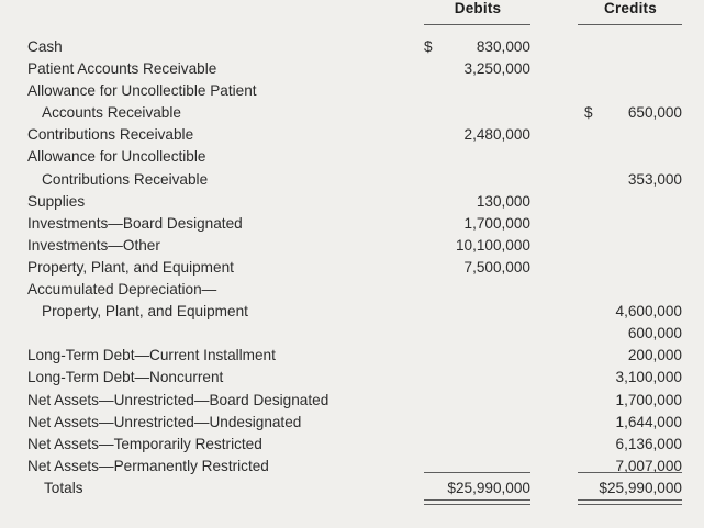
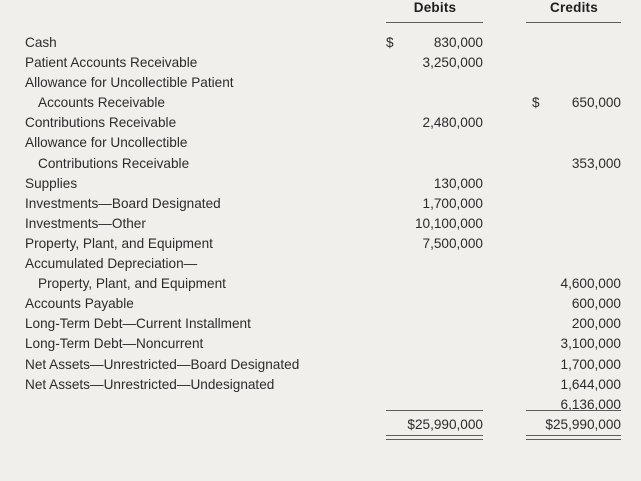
  Debits
  Credits
  Cash
  $
  830,000
  Patient Accounts Receivable
  3,250,000
  Allowance for Uncollectible Patient
  Accounts Receivable
  $
  650,000
  Contributions Receivable
  2,480,000
  Allowance for Uncollectible
  Contributions Receivable
  353,000
  Supplies
  130,000
  Investments—Board Designated
  1,700,000
  Investments—Other
  10,100,000
  Property, Plant, and Equipment
  7,500,000
  Accumulated Depreciation—
  Property, Plant, and Equipment
  4,600,000
+ Accounts Payable
  600,000
  Long-Term Debt—Current Installment
  200,000
  Long-Term Debt—Noncurrent
  3,100,000
  Net Assets—Unrestricted—Board Designated
  1,700,000
  Net Assets—Unrestricted—Undesignated
  1,644,000
- Net Assets—Temporarily Restricted
  6,136,000
- Net Assets—Permanently Restricted
- 7,007,000
- Totals
  $25,990,000
  $25,990,000
